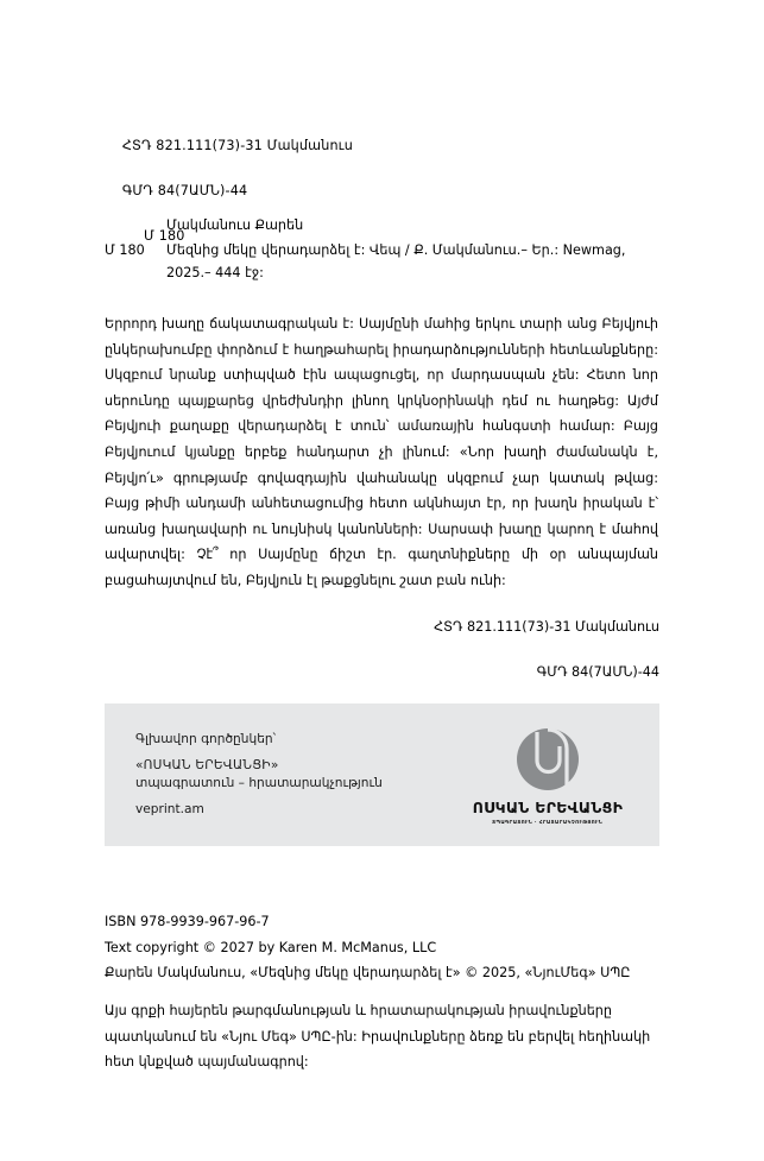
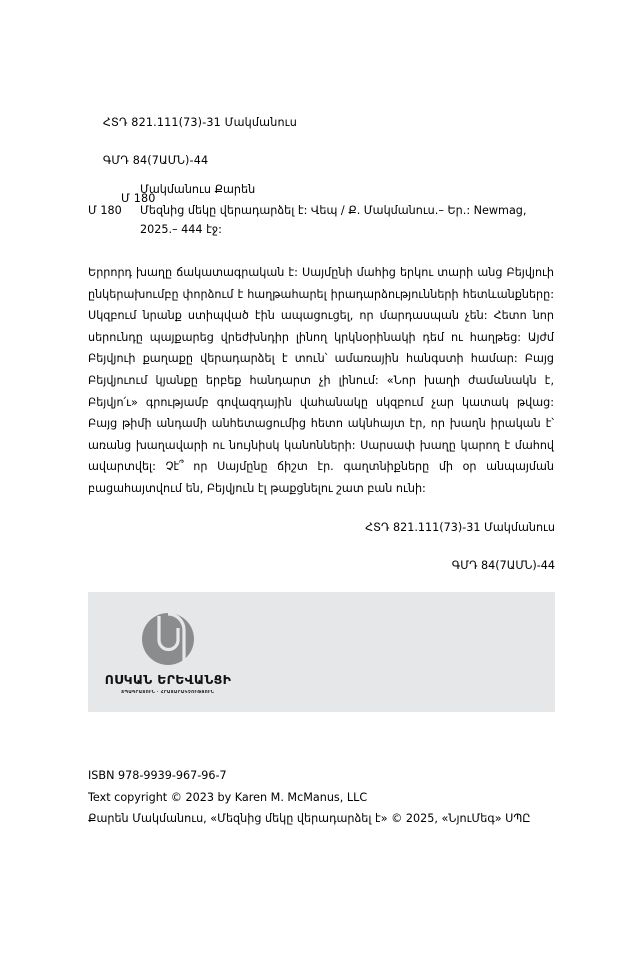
  ՀՏԴ 821.111(73)-31 Մակմանուս
  ԳՄԴ 84(7ԱՄՆ)-44
  Մ 180
  Մակմանուս Քարեն
  Մ 180
  Մեզնից մեկը վերադարձել է: Վեպ / Ք. Մակմանուս.– Եր.: Newmag, 2025.– 444 էջ:
  Երրորդ խաղը ճակատագրական է: Սայմընի մահից երկու տարի անց Բեյվյուի ընկերախումբը փորձում է հաղթահարել իրադարձությունների հետևանքները: Սկզբում նրանք ստիպված էին ապացուցել, որ մարդասպան չեն: Հետո նոր սերունդը պայքարեց վրեժխնդիր լինող կրկնօրինակի դեմ ու հաղթեց: Այժմ Բեյվյուի քաղաքը վերադարձել է տուն՝ ամառային հանգստի համար: Բայց Բեյվյուում կյանքը երբեք հանդարտ չի լինում: «Նոր խաղի ժամանակն է, Բեյվյո՛ւ» գրությամբ գովազդային վահանակը սկզբում չար կատակ թվաց: Բայց թիմի անդամի անհետացումից հետո ակնհայտ էր, որ խաղն իրական է՝ առանց խաղավարի ու նույնիսկ կանոնների: Սարսափ խաղը կարող է մահով ավարտվել: Չէ՞ որ Սայմընը ճիշտ էր. գաղտնիքները մի օր անպայման բացահայտվում են, Բեյվյուն էլ թաքցնելու շատ բան ունի:
  ՀՏԴ 821.111(73)-31 Մակմանուս
  ԳՄԴ 84(7ԱՄՆ)-44
- Գլխավոր գործընկեր՝
- «ՈՍԿԱՆ ԵՐԵՎԱՆՑԻ»
- տպագրատուն – հրատարակչություն
- veprint.am
  ՈՍԿԱՆ ԵՐԵՎԱՆՑԻ
  ISBN 978-9939-967-96-7
- Text copyright © 2027 by Karen M. McManus, LLC
+ Text copyright © 2023 by Karen M. McManus, LLC
  Քարեն Մակմանուս, «Մեզնից մեկը վերադարձել է» © 2025, «ՆյուՄեգ» ՍՊԸ
- Այս գրքի հայերեն թարգմանության և հրատարակության իրավունքները պատկանում են «Նյու Մեգ» ՍՊԸ-ին: Իրավունքները ձեռք են բերվել հեղինակի հետ կնքված պայմանագրով:
